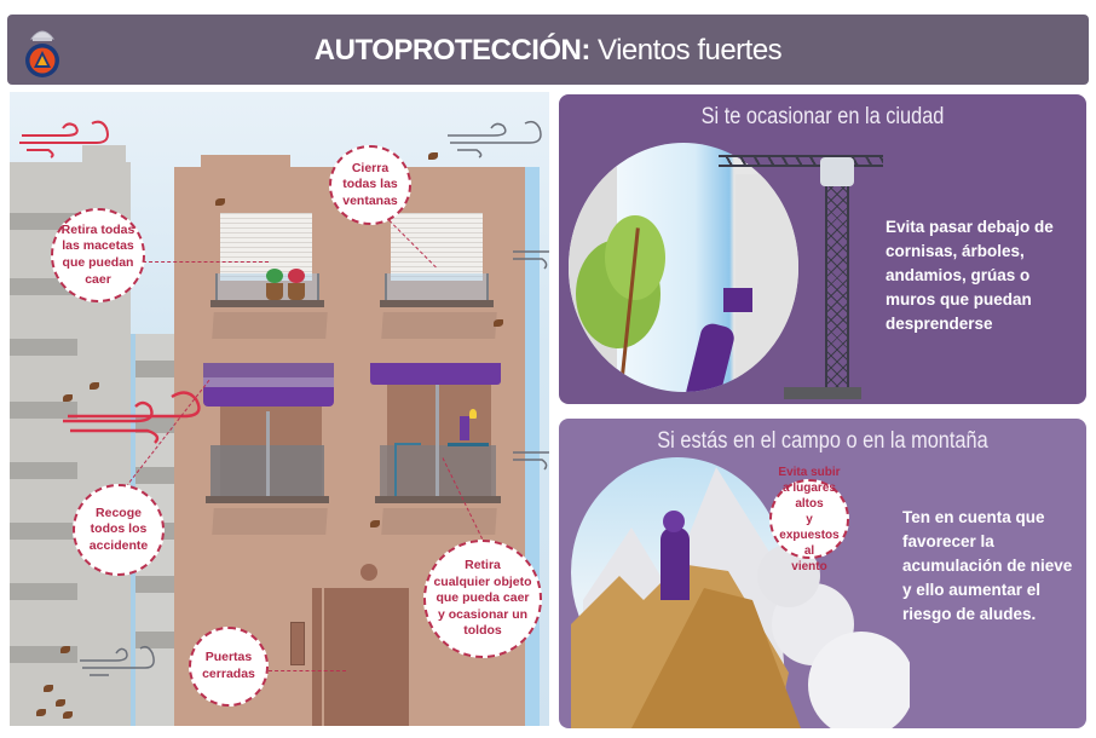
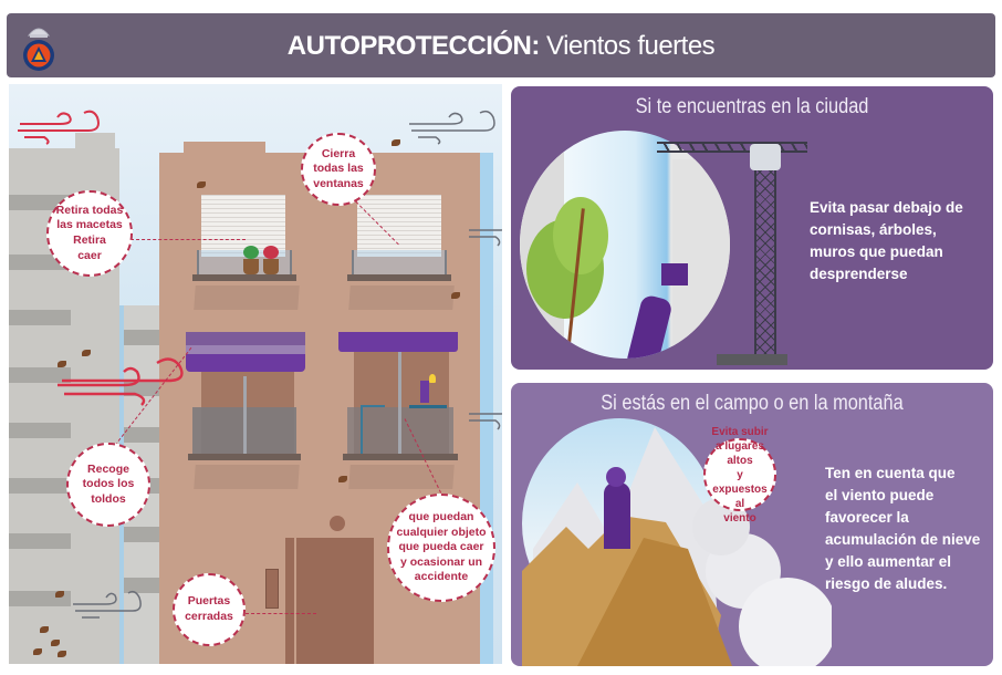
  AUTOPROTECCIÓN: Vientos fuertes
  Retira todas
  las macetas
- que puedan
+ Retira
  caer
  Cierra
  todas las
  ventanas
  Recoge
  todos los
- accidente
+ toldos
- Retira
+ que puedan
  cualquier objeto
  que pueda caer
  y ocasionar un
- toldos
+ accidente
  Puertas
  cerradas
- Si te ocasionar en la ciudad
+ Si te encuentras en la ciudad
  Evita pasar debajo de
  cornisas, árboles,
- andamios, grúas o
  muros que puedan
  desprenderse
  Si estás en el campo o en la montaña
  Evita subir
  a lugares altos
  y expuestos al
  viento
  Ten en cuenta que
+ el viento puede
  favorecer la
  acumulación de nieve
  y ello aumentar el
  riesgo de aludes.
